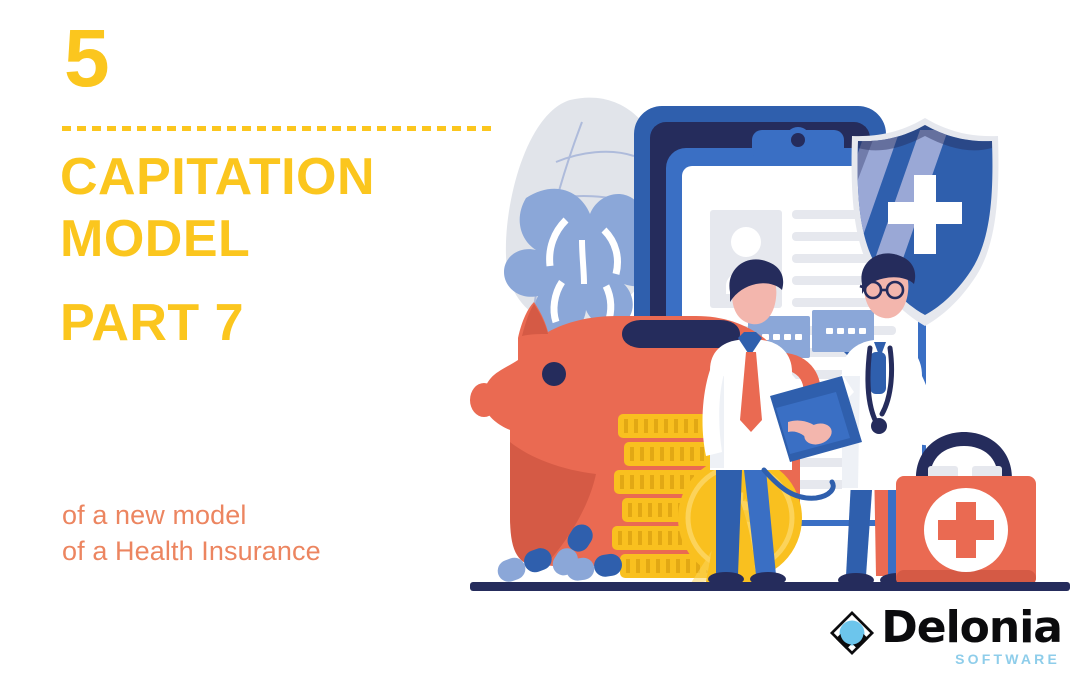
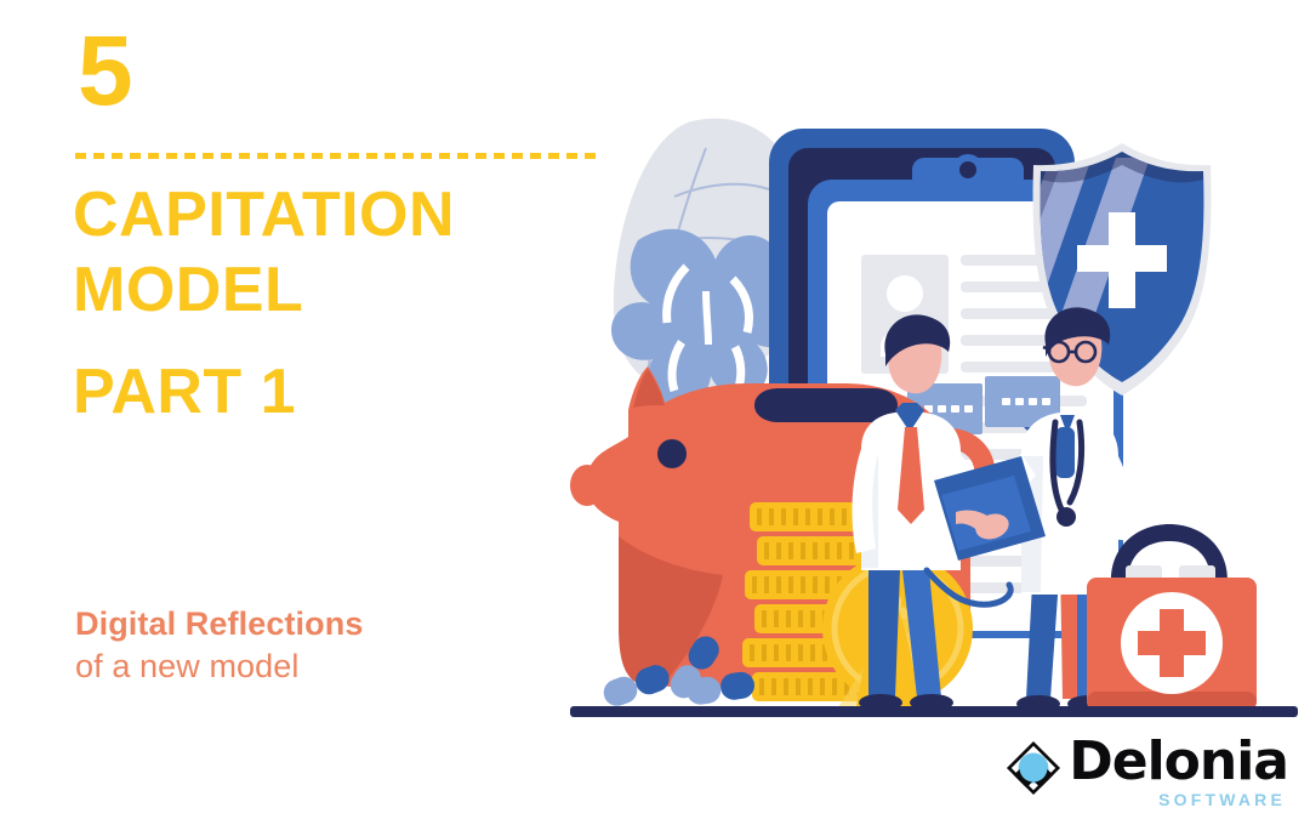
  5
  CAPITATION
  MODEL
- PART 7
+ PART 1
+ Digital Reflections
  of a new model
- of a Health Insurance
  Delonia
  SOFTWARE
